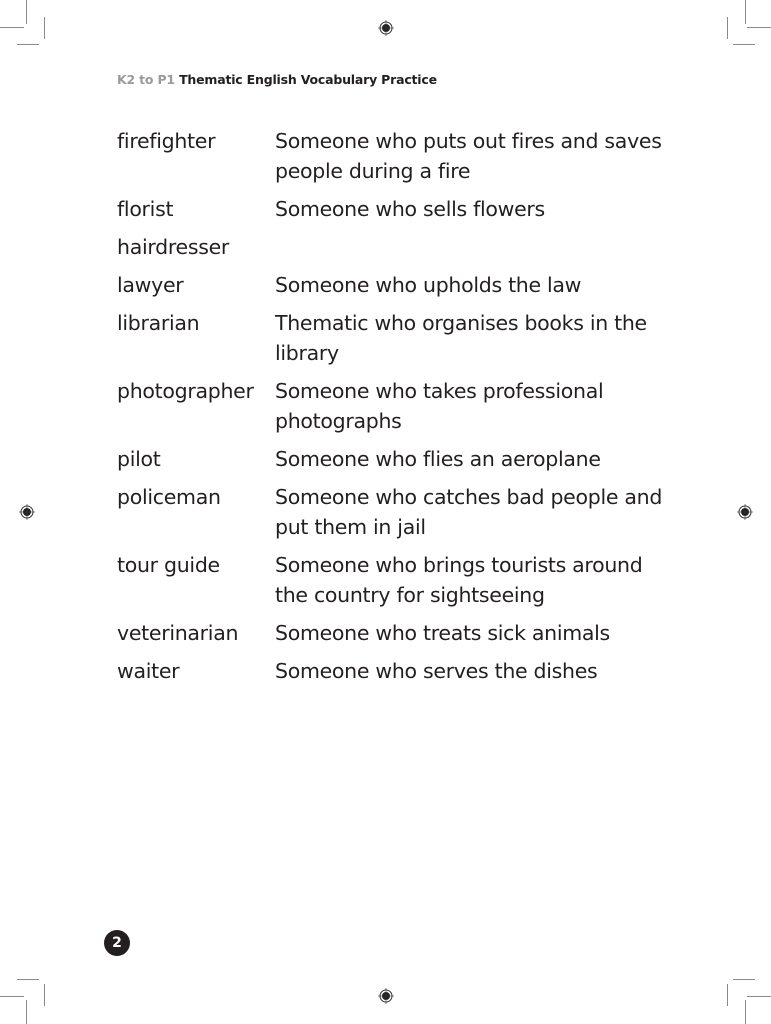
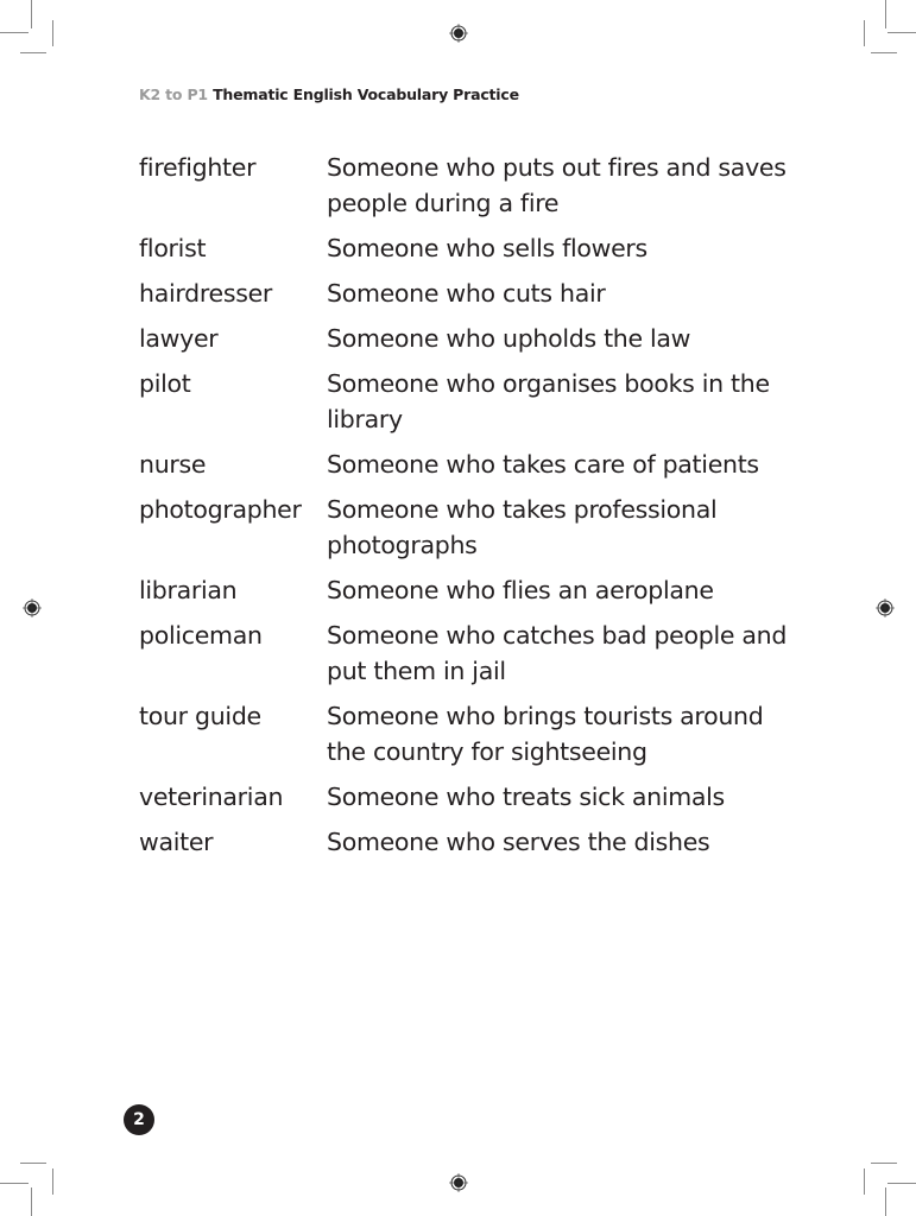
  K2 to P1 Thematic English Vocabulary Practice
  firefighter
  Someone who puts out fires and saves people during a fire
  florist
  Someone who sells flowers
  hairdresser
+ Someone who cuts hair
  lawyer
  Someone who upholds the law
- librarian
+ pilot
- Thematic who organises books in the library
+ Someone who organises books in the library
+ nurse
+ Someone who takes care of patients
  photographer
  Someone who takes professional photographs
- pilot
+ librarian
  Someone who flies an aeroplane
  policeman
  Someone who catches bad people and put them in jail
  tour guide
  Someone who brings tourists around the country for sightseeing
  veterinarian
  Someone who treats sick animals
  waiter
  Someone who serves the dishes
  2
